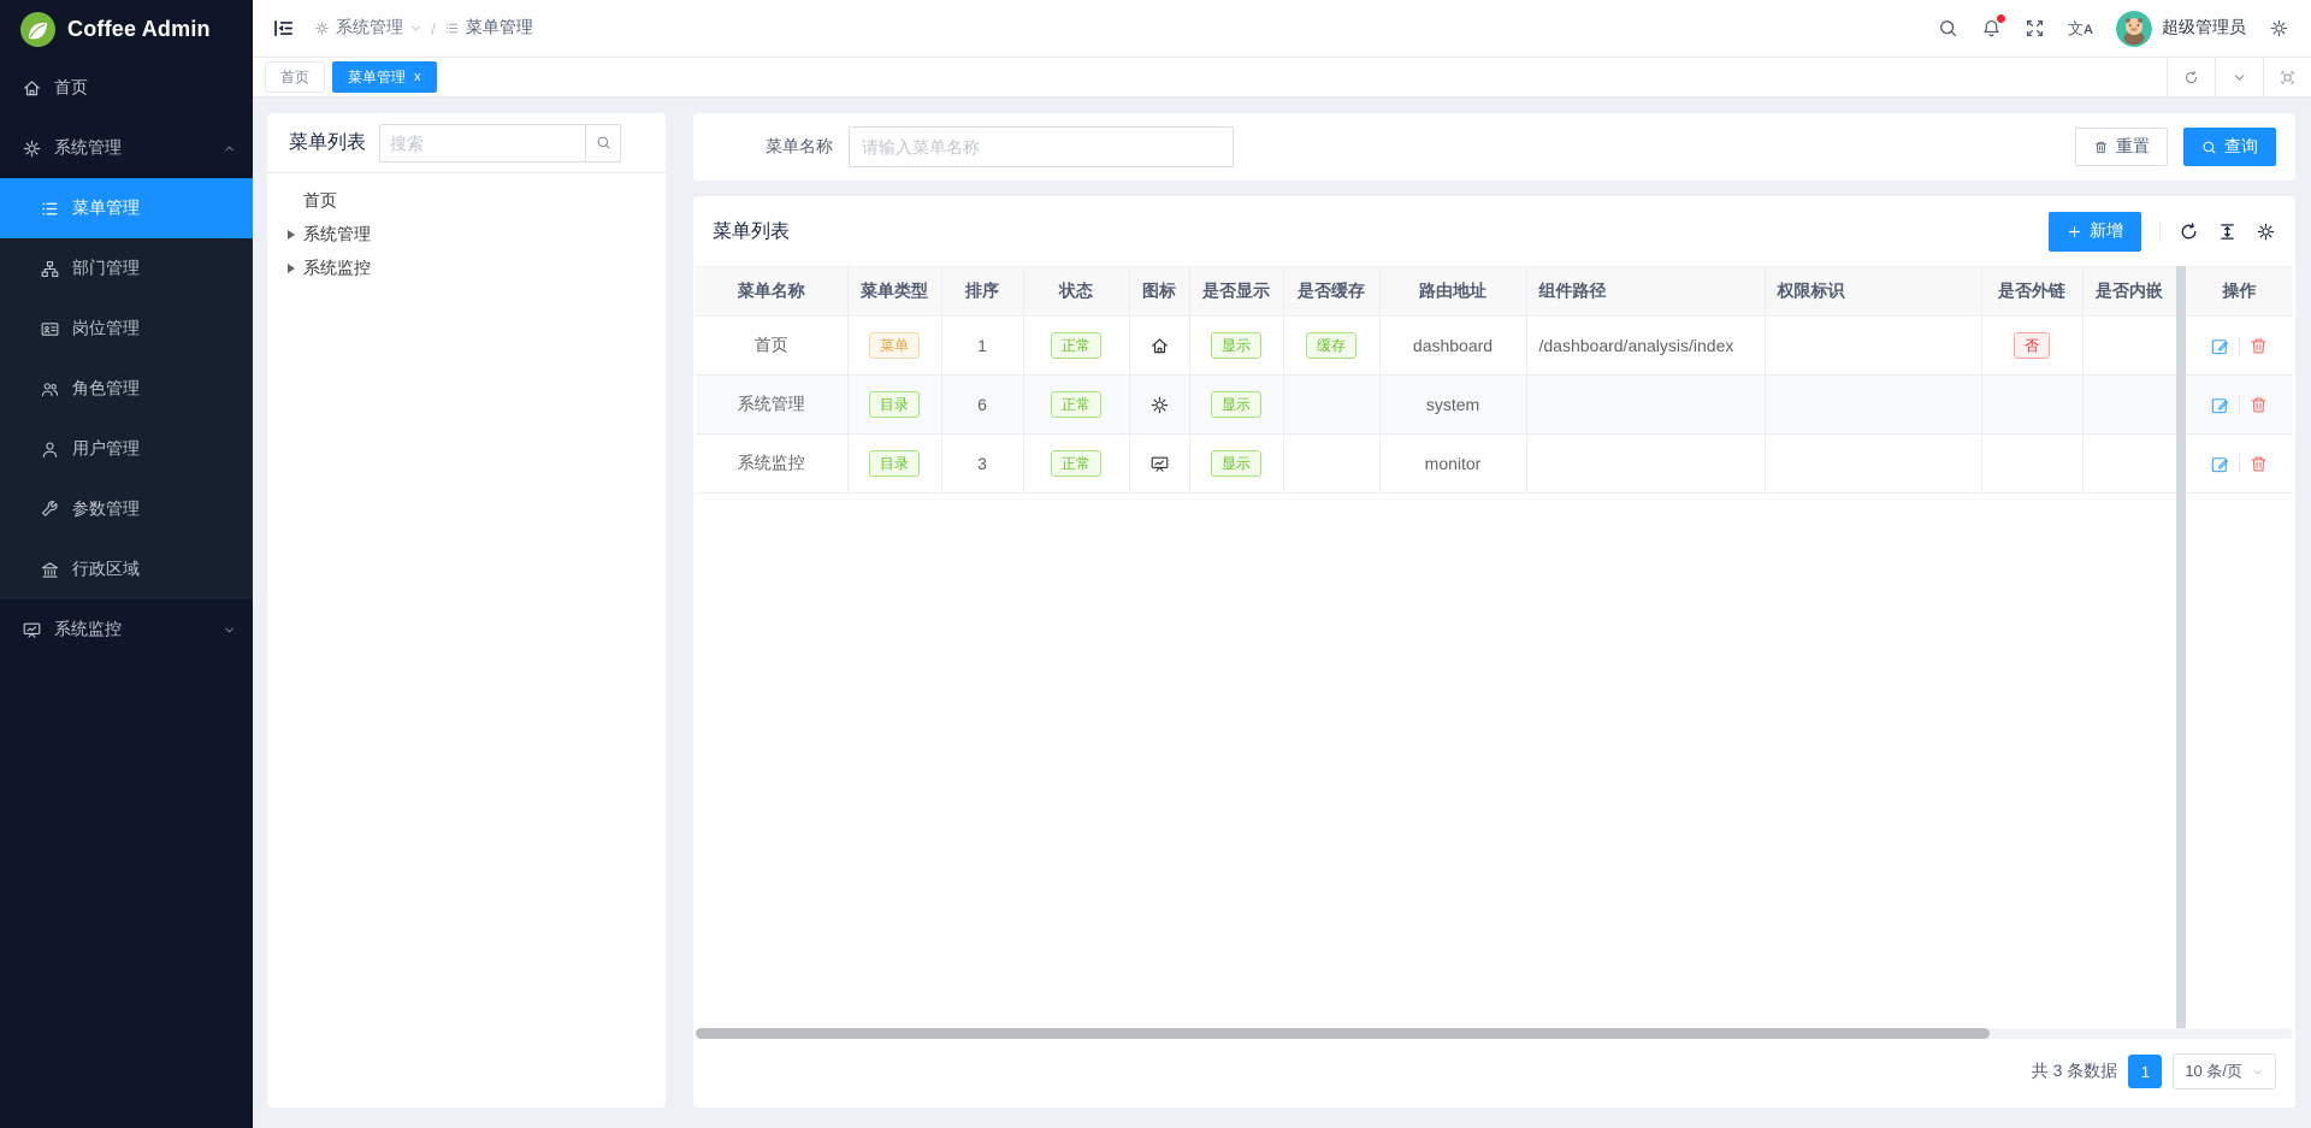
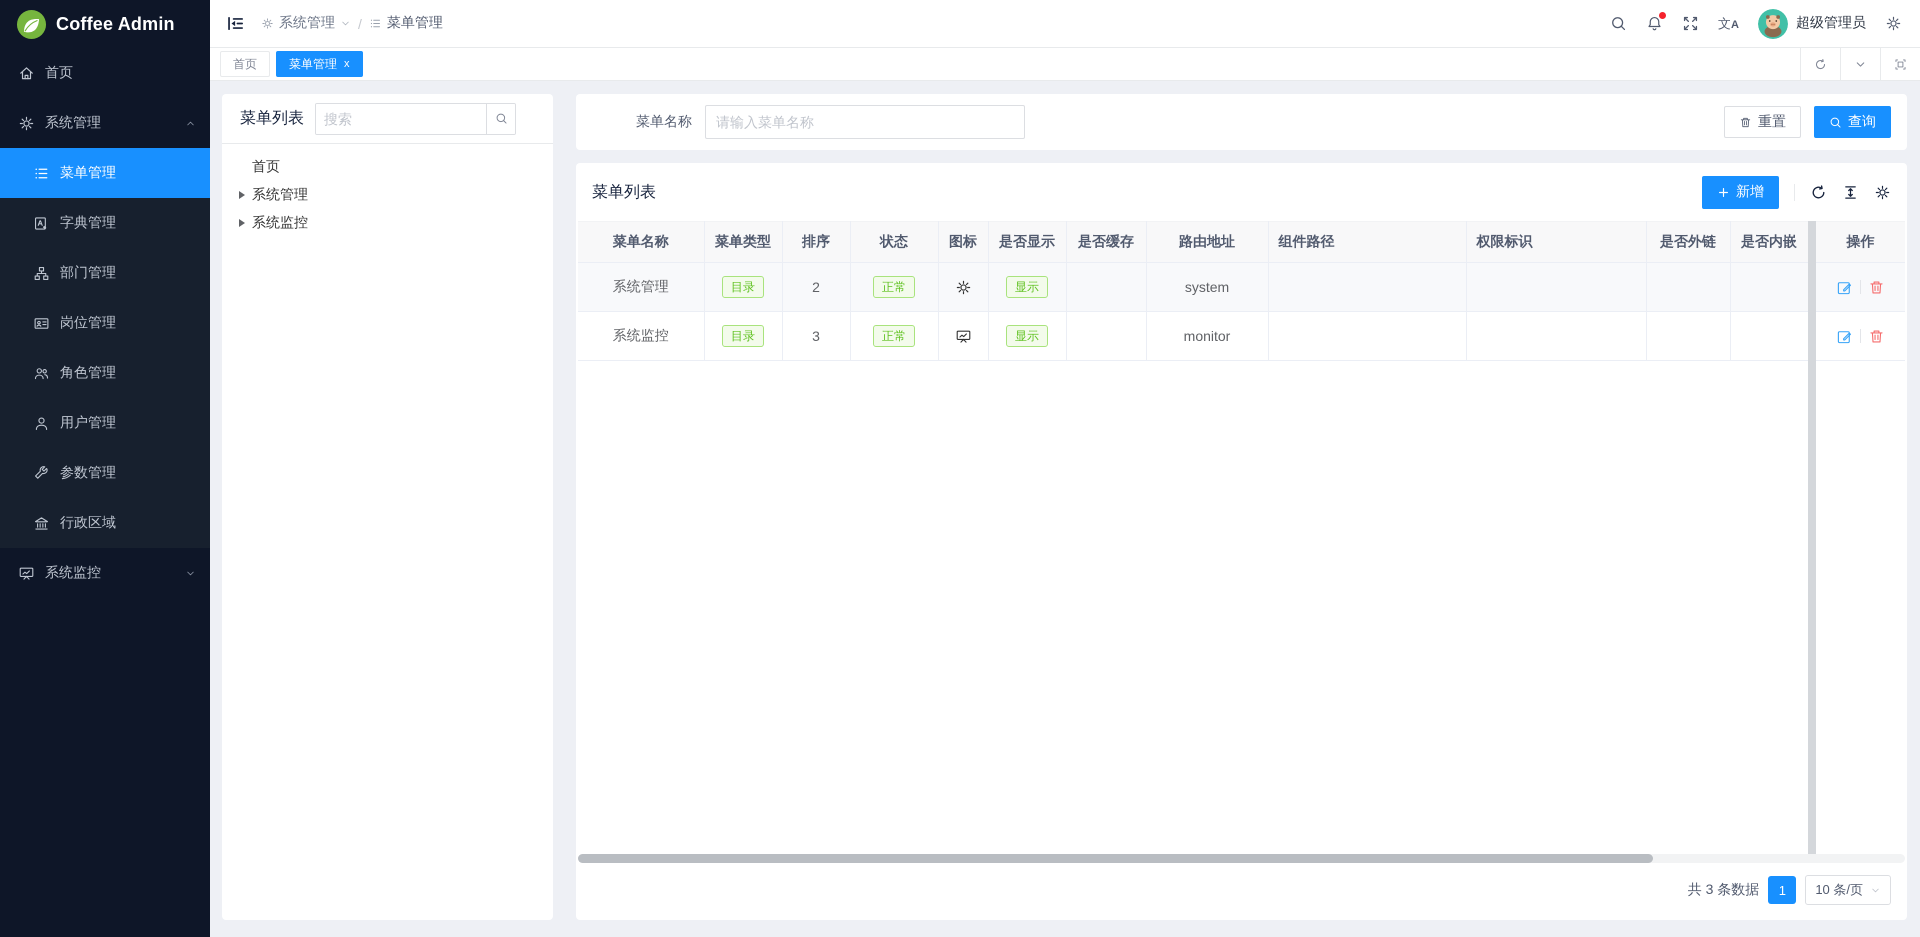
  Coffee Admin
  首页
  系统管理
  菜单管理
+ 字典管理
  部门管理
  岗位管理
  角色管理
  用户管理
  参数管理
  行政区域
  系统监控
  系统管理
  /
  菜单管理
  文A
  超级管理员
  首页
  菜单管理
  x
  菜单列表
  搜索
  首页
  系统管理
  系统监控
  菜单名称
  请输入菜单名称
  重置
  查询
  菜单列表
  新增
  菜单名称	菜单类型	排序	状态	图标	是否显示	是否缓存	路由地址	组件路径	权限标识	是否外链	是否内嵌		操作
- 首页	菜单	1	正常		显示	缓存	dashboard	/dashboard/analysis/index		否
- 系统管理	目录	6	正常		显示		system
+ 系统管理	目录	2	正常		显示		system
  系统监控	目录	3	正常		显示		monitor
  共 3 条数据
  1
  10 条/页
